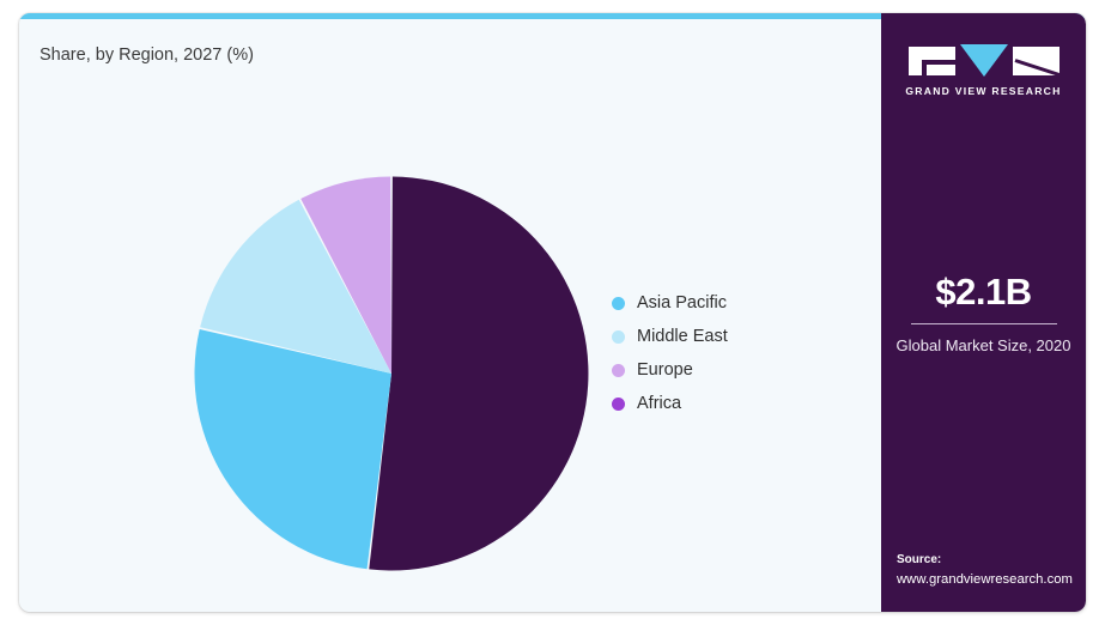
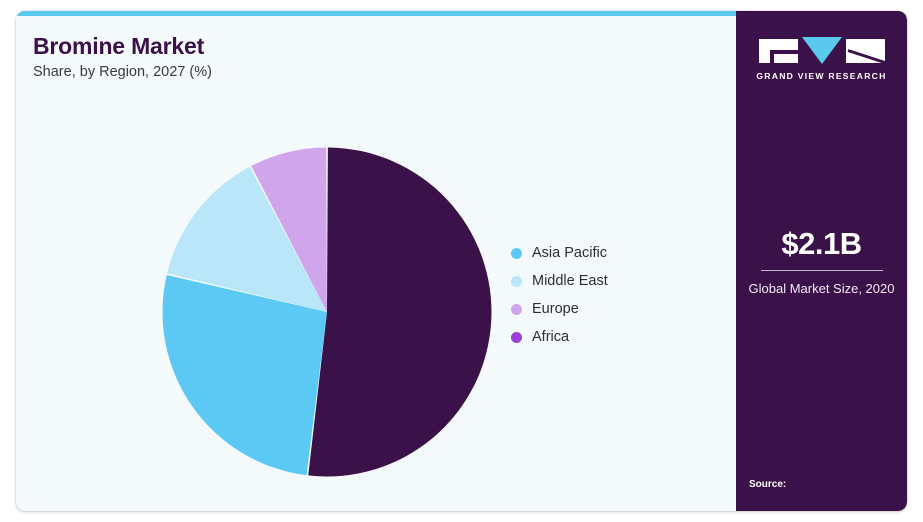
+ Bromine Market
  Share, by Region, 2027 (%)
  Asia Pacific
  Middle East
  Europe
  Africa
  GRAND VIEW RESEARCH
  $2.1B
  Global Market Size, 2020
  Source:
- www.grandviewresearch.com
